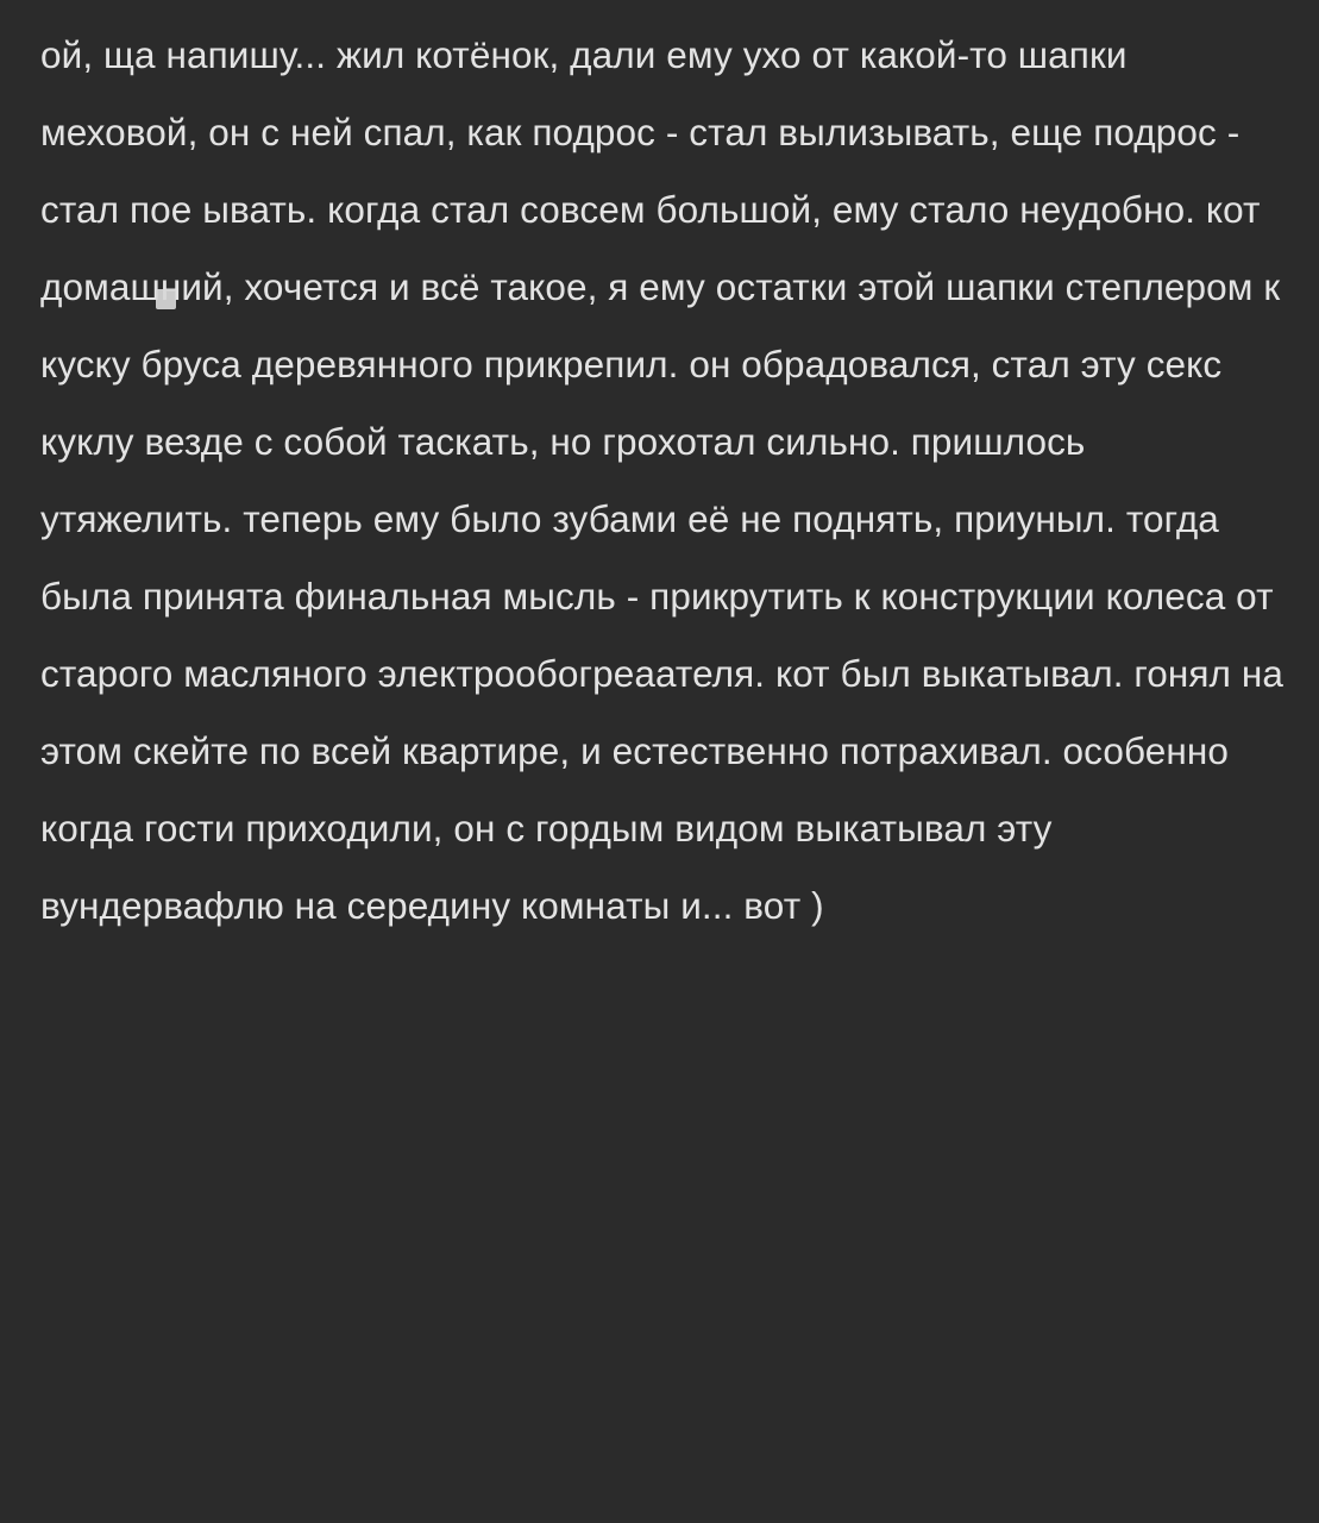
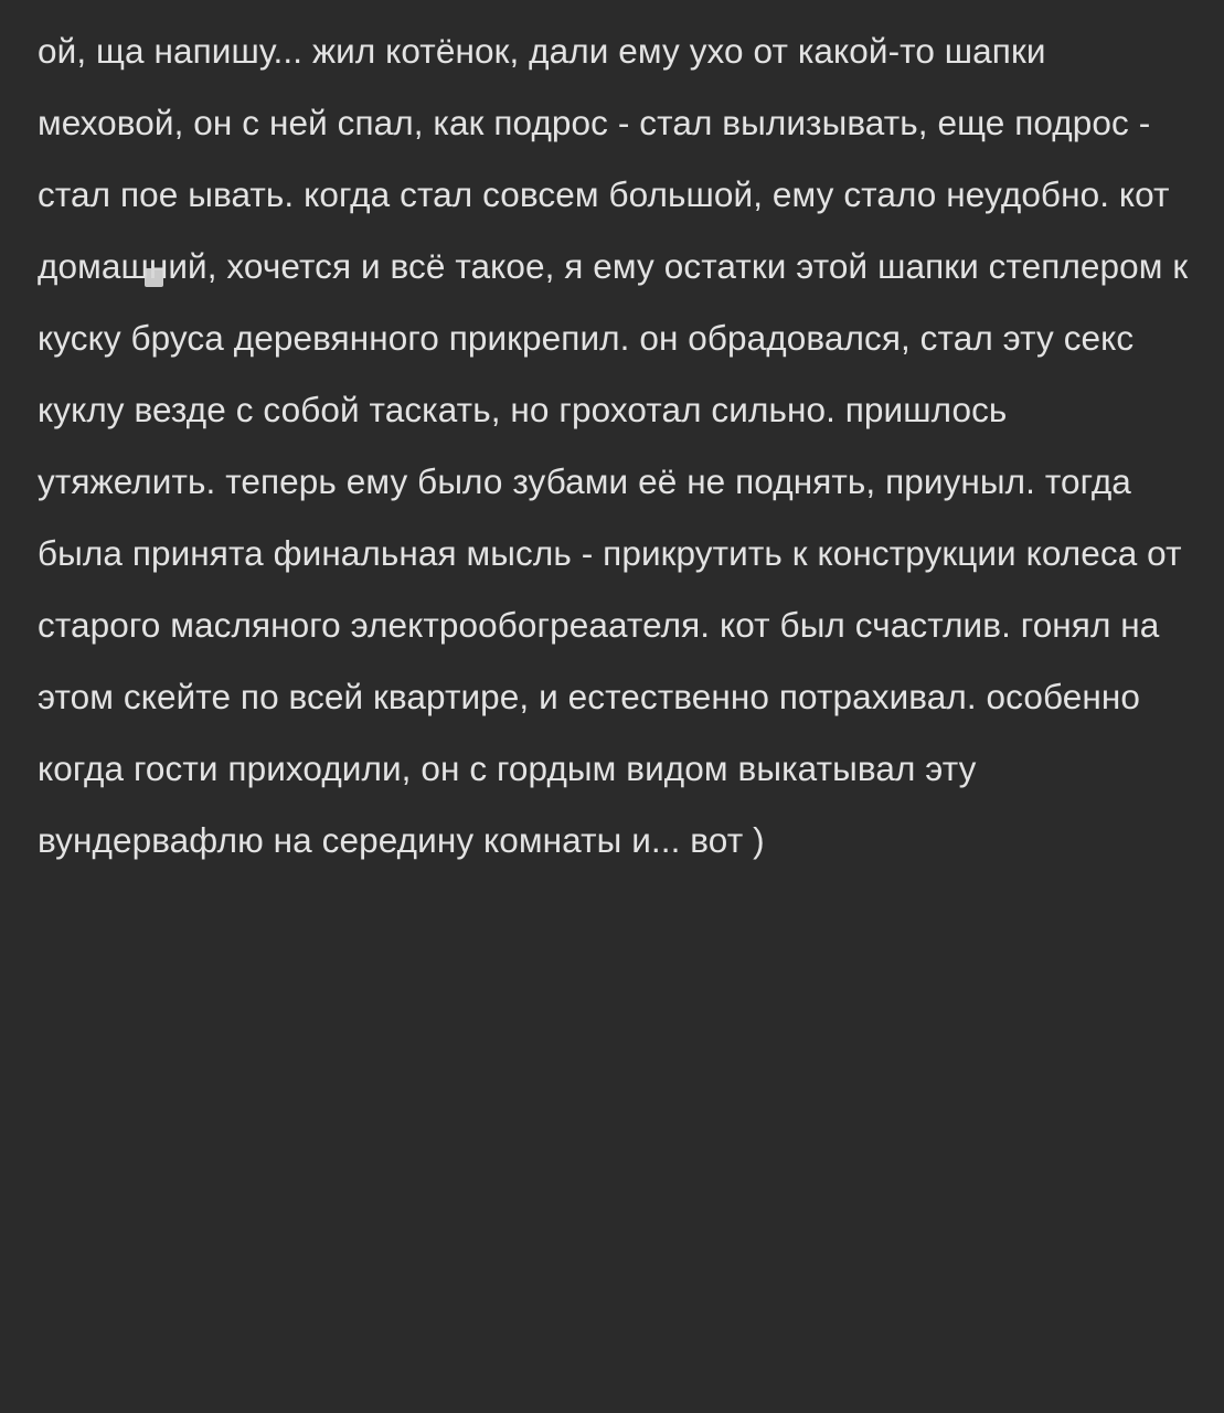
- ой, ща напишу... жил котёнок, дали ему ухо от какой-то шапки меховой, он с ней спал, как подрос - стал вылизывать, еще подрос - стал пое ывать. когда стал совсем большой, ему стало неудобно. кот домашний, хочется и всё такое, я ему остатки этой шапки степлером к куску бруса деревянного прикрепил. он обрадовался, стал эту секс куклу везде с собой таскать, но грохотал сильно. пришлось утяжелить. теперь ему было зубами её не поднять, приуныл. тогда была принята финальная мысль - прикрутить к конструкции колеса от старого масляного электрообогреаателя. кот был выкатывал. гонял на этом скейте по всей квартире, и естественно потрахивал. особенно когда гости приходили, он с гордым видом выкатывал эту вундервафлю на середину комнаты и... вот )
+ ой, ща напишу... жил котёнок, дали ему ухо от какой-то шапки меховой, он с ней спал, как подрос - стал вылизывать, еще подрос - стал пое ывать. когда стал совсем большой, ему стало неудобно. кот домашний, хочется и всё такое, я ему остатки этой шапки степлером к куску бруса деревянного прикрепил. он обрадовался, стал эту секс куклу везде с собой таскать, но грохотал сильно. пришлось утяжелить. теперь ему было зубами её не поднять, приуныл. тогда была принята финальная мысль - прикрутить к конструкции колеса от старого масляного электрообогреаателя. кот был счастлив. гонял на этом скейте по всей квартире, и естественно потрахивал. особенно когда гости приходили, он с гордым видом выкатывал эту вундервафлю на середину комнаты и... вот )
